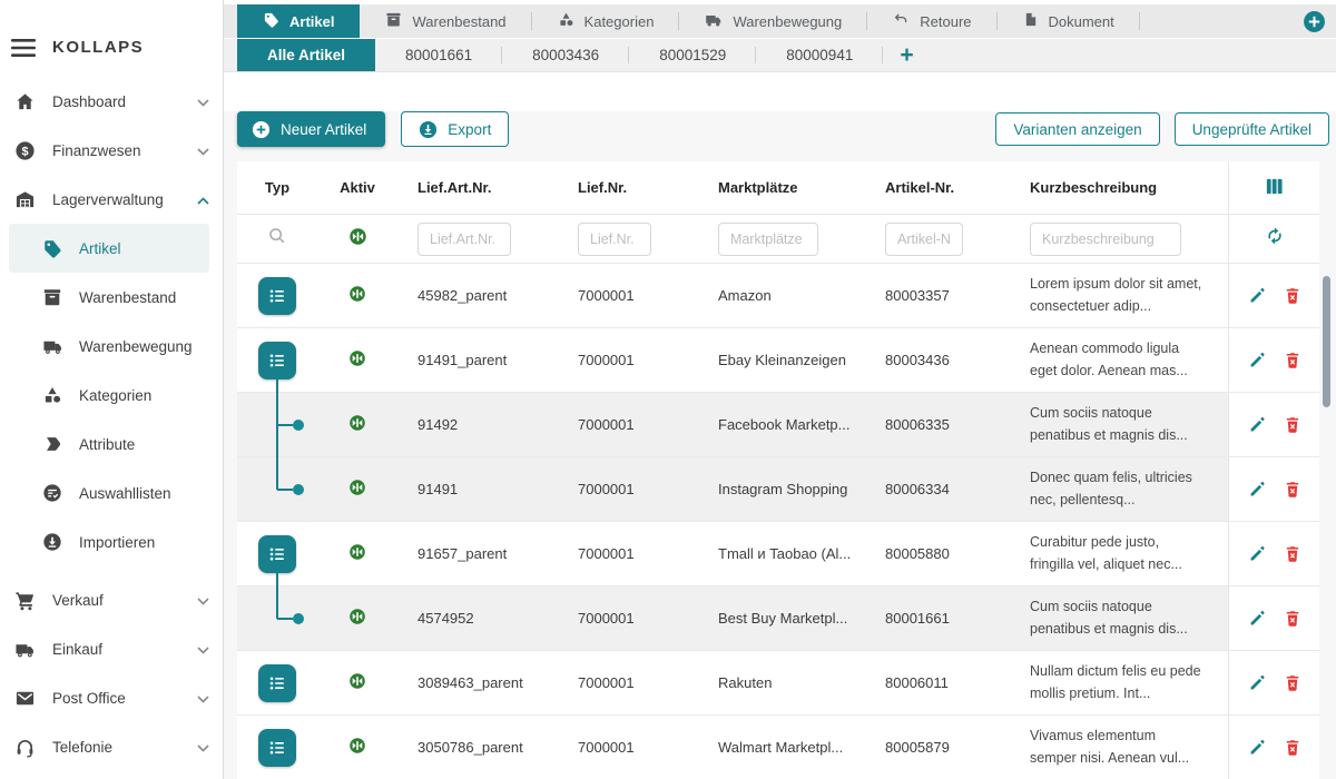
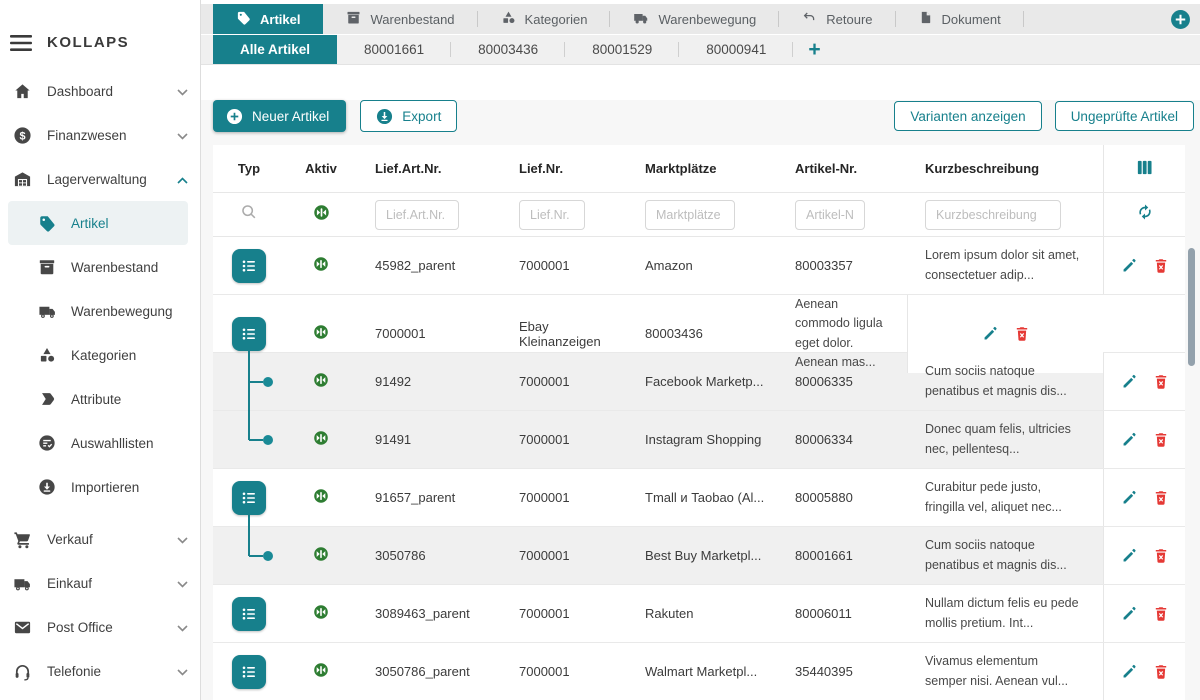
  KOLLAPS
  Dashboard
  $
  Finanzwesen
  Lagerverwaltung
  Artikel
  Warenbestand
  Warenbewegung
  Kategorien
  Attribute
  Auswahllisten
  Importieren
  Verkauf
  Einkauf
  Post Office
  Telefonie
  Artikel
  Warenbestand
  Kategorien
  Warenbewegung
  Retoure
  Dokument
  Alle Artikel
  80001661
  80003436
  80001529
  80000941
  +
  Neuer Artikel
  Export
  Varianten anzeigen
  Ungeprüfte Artikel
  Typ
  Aktiv
  Lief.Art.Nr.
  Lief.Nr.
  Marktplätze
  Artikel-Nr.
  Kurzbeschreibung
  Lief.Art.Nr.
  Lief.Nr.
  Marktplätze
  Artikel-N
  Kurzbeschreibung
  45982_parent
  7000001
  Amazon
  80003357
  Lorem ipsum dolor sit amet, consectetuer adip...
- 91491_parent
  7000001
  Ebay Kleinanzeigen
  80003436
  Aenean commodo ligula eget dolor. Aenean mas...
  91492
  7000001
  Facebook Marketp...
  80006335
  Cum sociis natoque penatibus et magnis dis...
  91491
  7000001
  Instagram Shopping
  80006334
  Donec quam felis, ultricies nec, pellentesq...
  91657_parent
  7000001
  Tmall и Taobao (Al...
  80005880
  Curabitur pede justo, fringilla vel, aliquet nec...
- 4574952
+ 3050786
  7000001
  Best Buy Marketpl...
  80001661
  Cum sociis natoque penatibus et magnis dis...
  3089463_parent
  7000001
  Rakuten
  80006011
  Nullam dictum felis eu pede mollis pretium. Int...
  3050786_parent
  7000001
  Walmart Marketpl...
- 80005879
+ 35440395
  Vivamus elementum semper nisi. Aenean vul...
